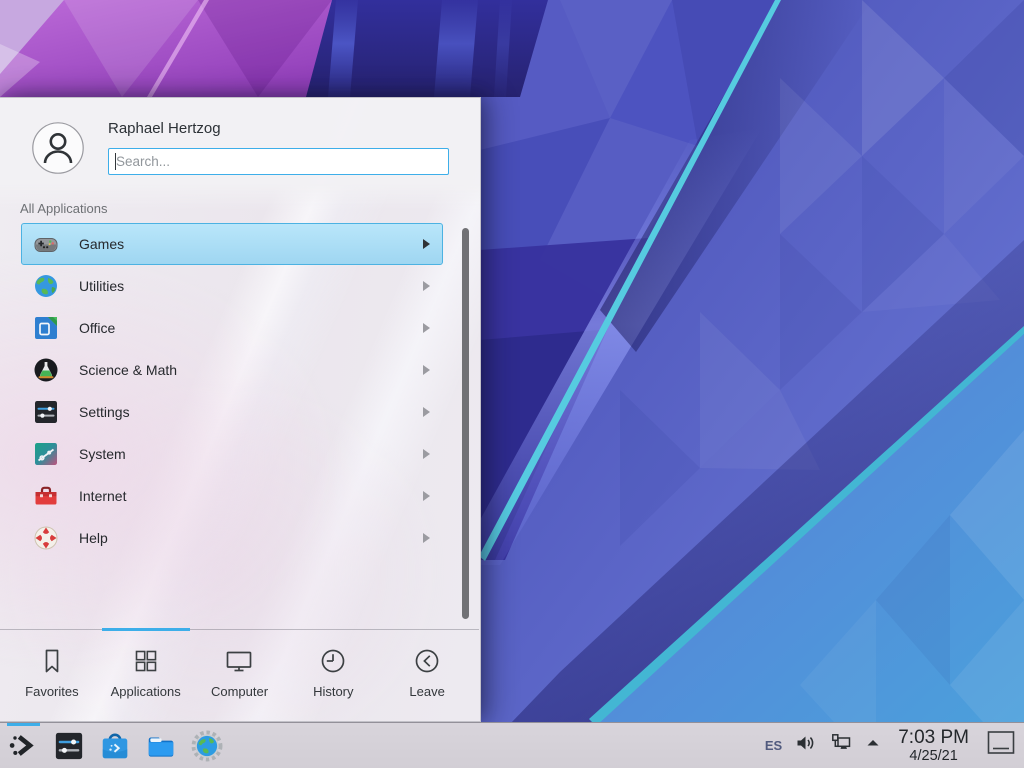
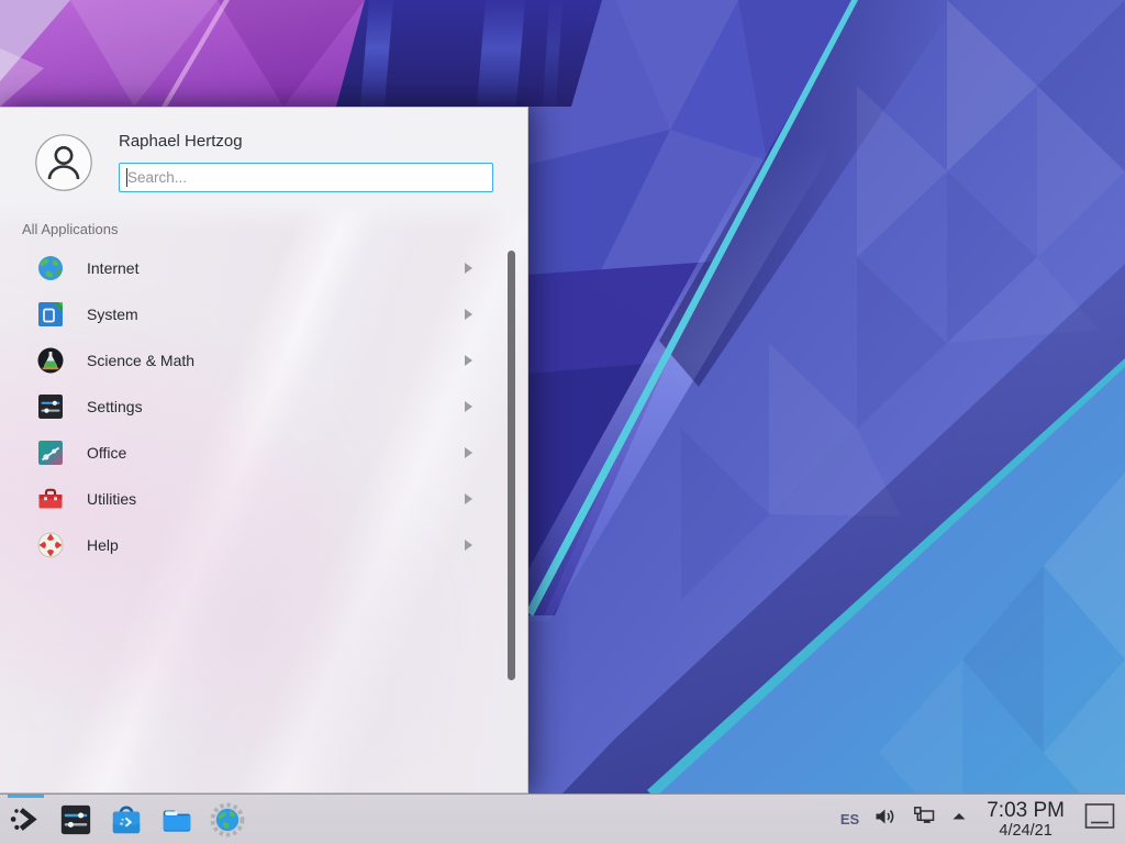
  Raphael Hertzog
  Search...
  All Applications
- Games
- Utilities
+ Internet
- Office
+ System
  Science & Math
  Settings
- System
+ Office
- Internet
+ Utilities
  Help
- Favorites
- Applications
- Computer
- History
- Leave
  ES
  7:03 PM
- 4/25/21
+ 4/24/21
